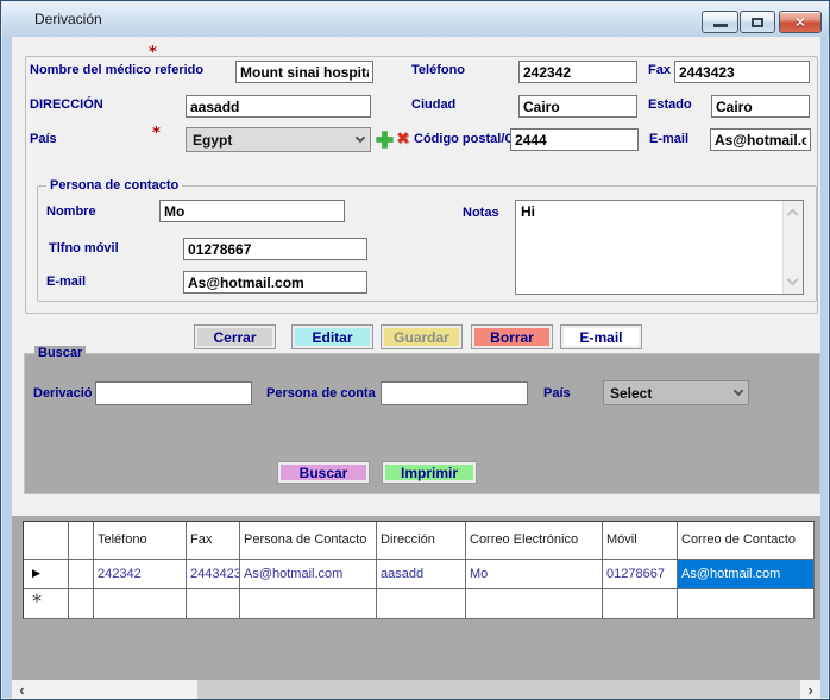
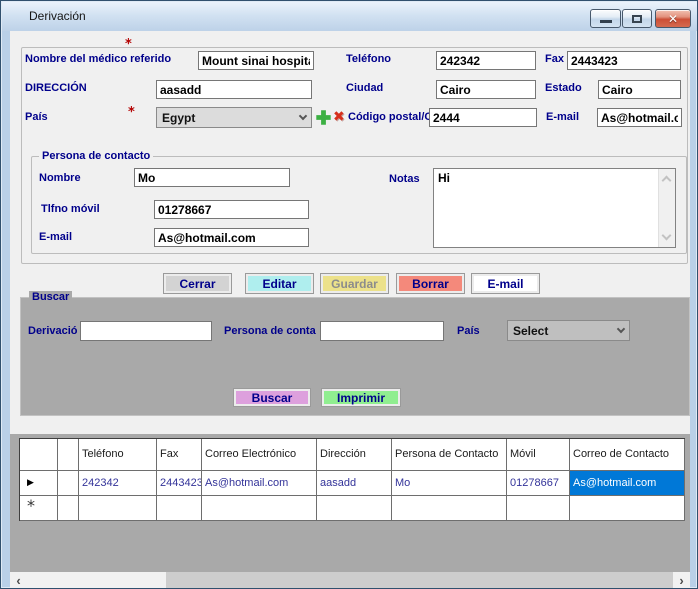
  Derivación
  ✕
  *
  Nombre del médico referido
  Mount sinai hospit
  Teléfono
  242342
  Fax
  2443423
  DIRECCIÓN
  aasadd
  Ciudad
  Cairo
  Estado
  Cairo
  País
  *
  Egypt
  ✖
  Código postal/
  2444
  E-mail
  As@hotmail.c
  Persona de contacto
  Nombre
  Mo
  Notas
  Hi
  Tlfno móvil
  01278667
  E-mail
  As@hotmail.com
  Cerrar
  Editar
  Guardar
  Borrar
  E-mail
  Buscar
  Derivació
  Persona de conta
  País
  Select
  Buscar
  Imprimir
  Teléfono
  Fax
- Persona de Contacto
+ Correo Electrónico
  Dirección
- Correo Electrónico
+ Persona de Contacto
  Móvil
  Correo de Contacto
  ▶
  242342
  2443423
  As@hotmail.com
  aasadd
  Mo
  01278667
  As@hotmail.com
  *
  ‹
  ›
